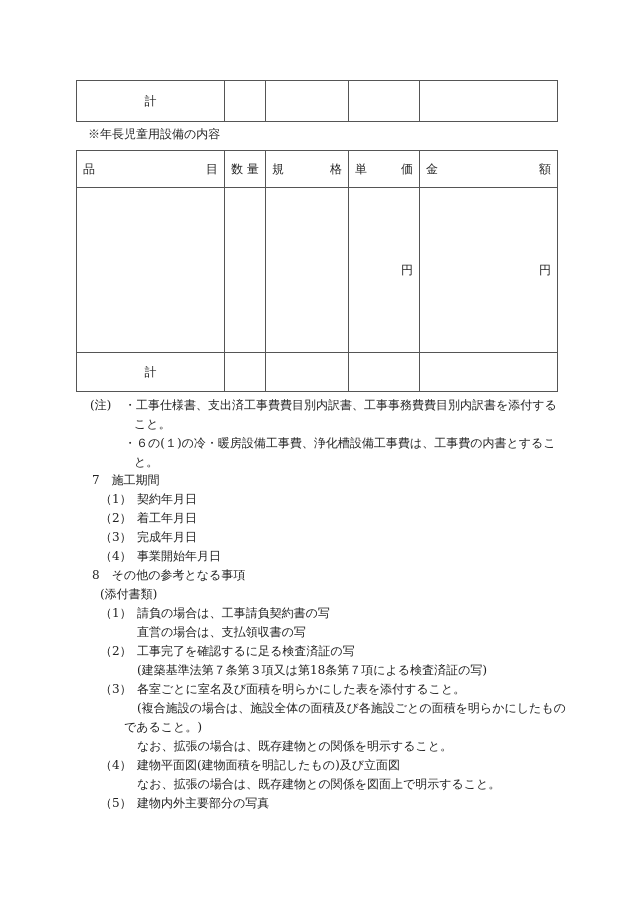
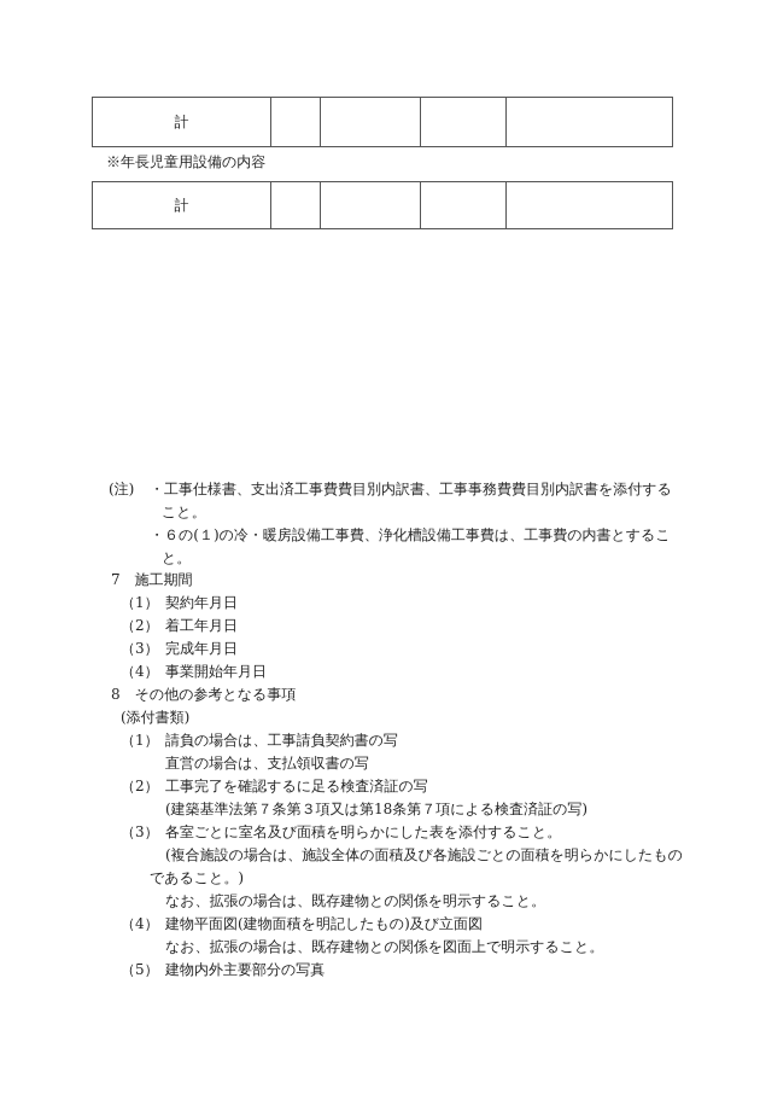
  計
  ※年長児童用設備の内容
- 品 目	数 量	規 格	単 価	金 額
- 			円	円
  計
  (注)
  ・工事仕様書、支出済工事費費目別内訳書、工事事務費費目別内訳書を添付する
  こと。
  ・６の(１)の冷・暖房設備工事費、浄化槽設備工事費は、工事費の内書とするこ
  と。
  7 施工期間
  （1）
  契約年月日
  （2）
  着工年月日
  （3）
  完成年月日
  （4）
  事業開始年月日
  8 その他の参考となる事項
  (添付書類)
  （1）
  請負の場合は、工事請負契約書の写
  直営の場合は、支払領収書の写
  （2）
  工事完了を確認するに足る検査済証の写
  (建築基準法第７条第３項又は第18条第７項による検査済証の写)
  （3）
  各室ごとに室名及び面積を明らかにした表を添付すること。
  (複合施設の場合は、施設全体の面積及び各施設ごとの面積を明らかにしたもの
  であること。)
  なお、拡張の場合は、既存建物との関係を明示すること。
  （4）
  建物平面図(建物面積を明記したもの)及び立面図
  なお、拡張の場合は、既存建物との関係を図面上で明示すること。
  （5）
  建物内外主要部分の写真
